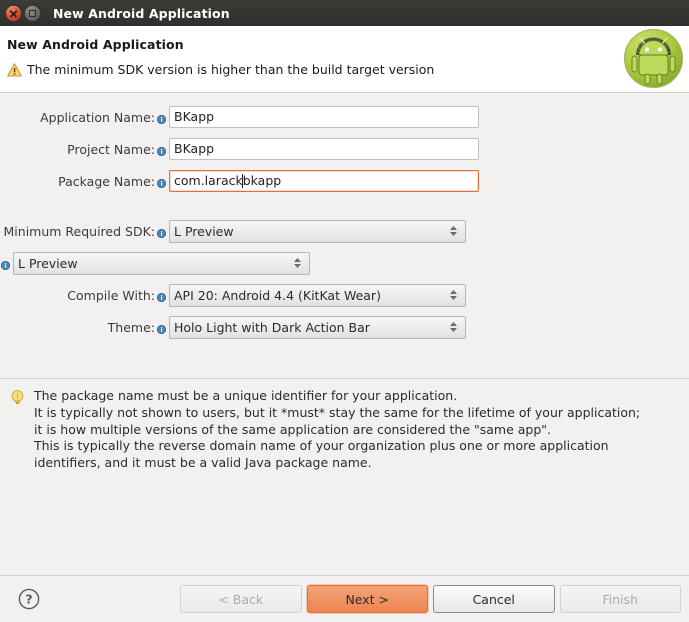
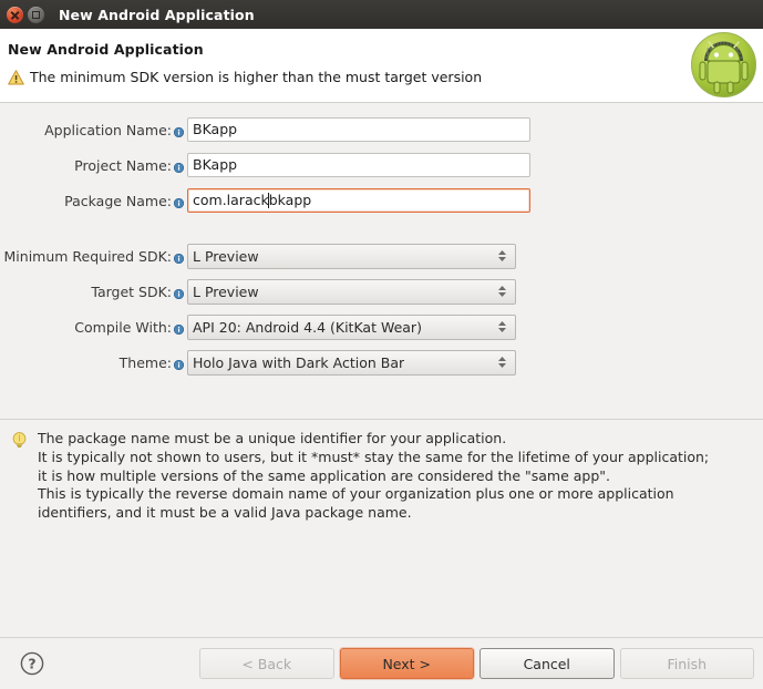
  New Android Application
  New Android Application
- The minimum SDK version is higher than the build target version
+ The minimum SDK version is higher than the must target version
  Application Name:
  BKapp
  Project Name:
  BKapp
  Package Name:
  com.larack
  bkapp
  Minimum Required SDK:
  L Preview
+ Target SDK:
  L Preview
  Compile With:
  API 20: Android 4.4 (KitKat Wear)
  Theme:
- Holo Light with Dark Action Bar
+ Holo Java with Dark Action Bar
  The package name must be a unique identifier for your application.
  It is typically not shown to users, but it *must* stay the same for the lifetime of your application;
  it is how multiple versions of the same application are considered the "same app".
  This is typically the reverse domain name of your organization plus one or more application
  identifiers, and it must be a valid Java package name.
  ?
  < Back
  Next >
  Cancel
  Finish
